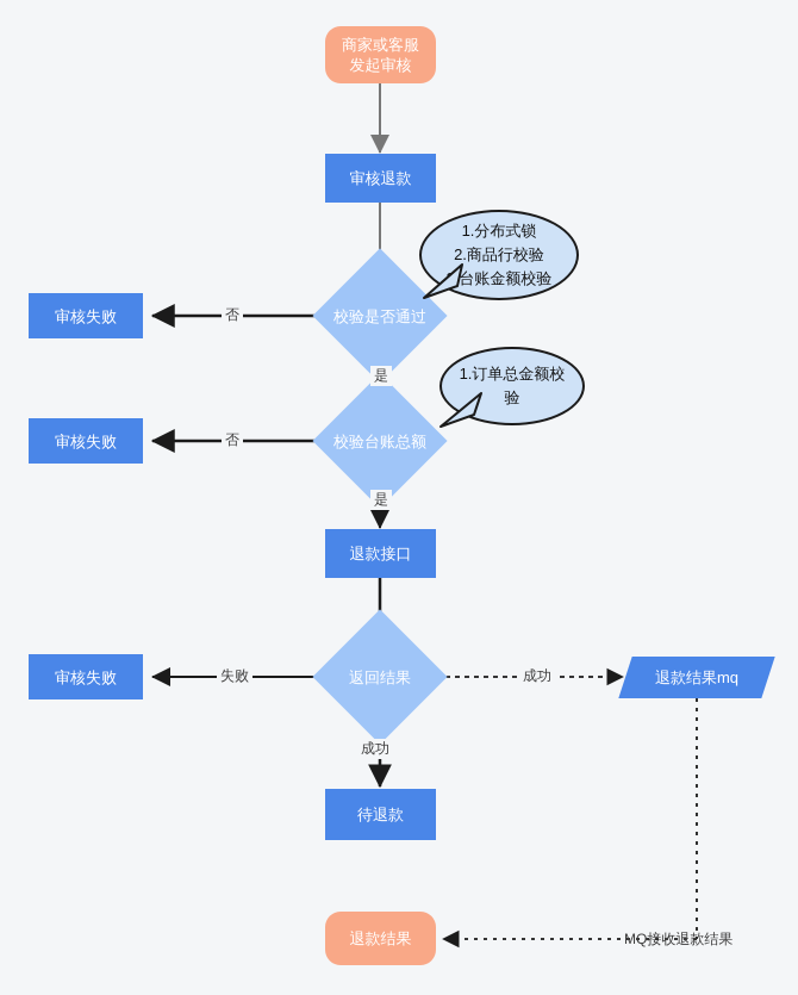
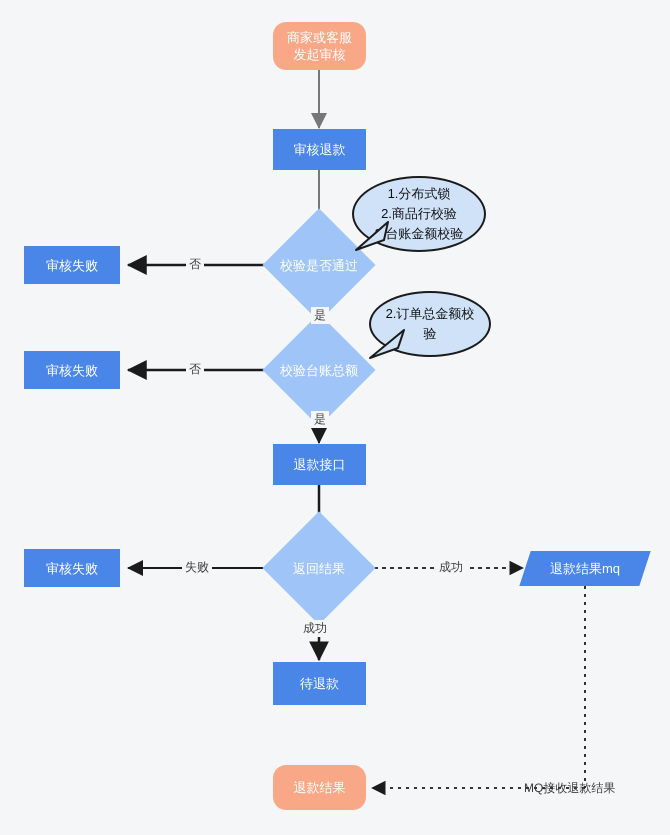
  商家或客服
  发起审核
  审核退款
  校验是否通过
  校验台账总额
  退款接口
  返回结果
  待退款
  退款结果mq
  退款结果
  审核失败
  审核失败
  审核失败
  1.分布式锁
  2.商品行校验
  台账金额校验
- 1.订单总金额校 验
+ 2.订单总金额校 验
  否
  是
  否
  是
  失败
  成功
  成功
  MQ接收退款结果
